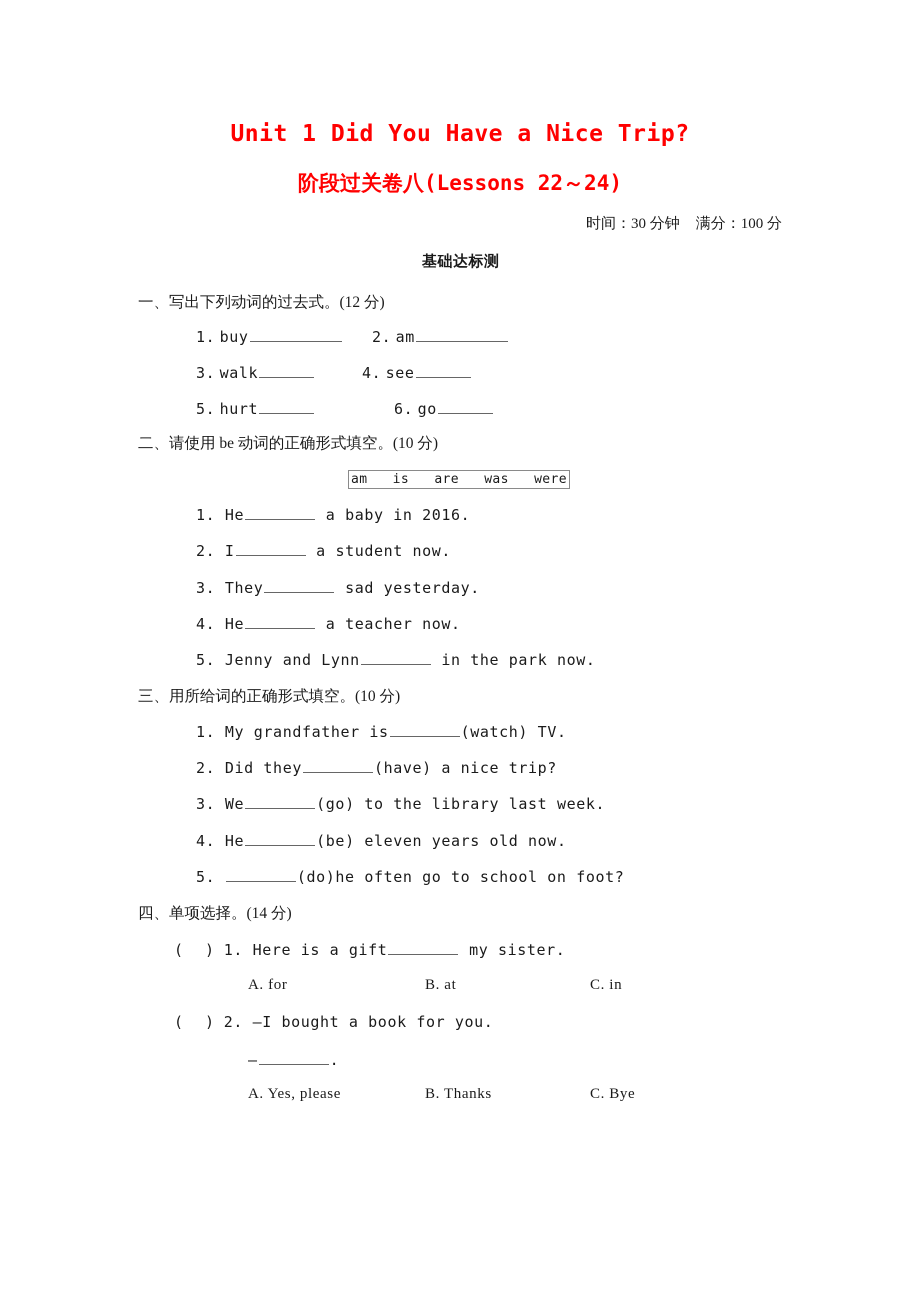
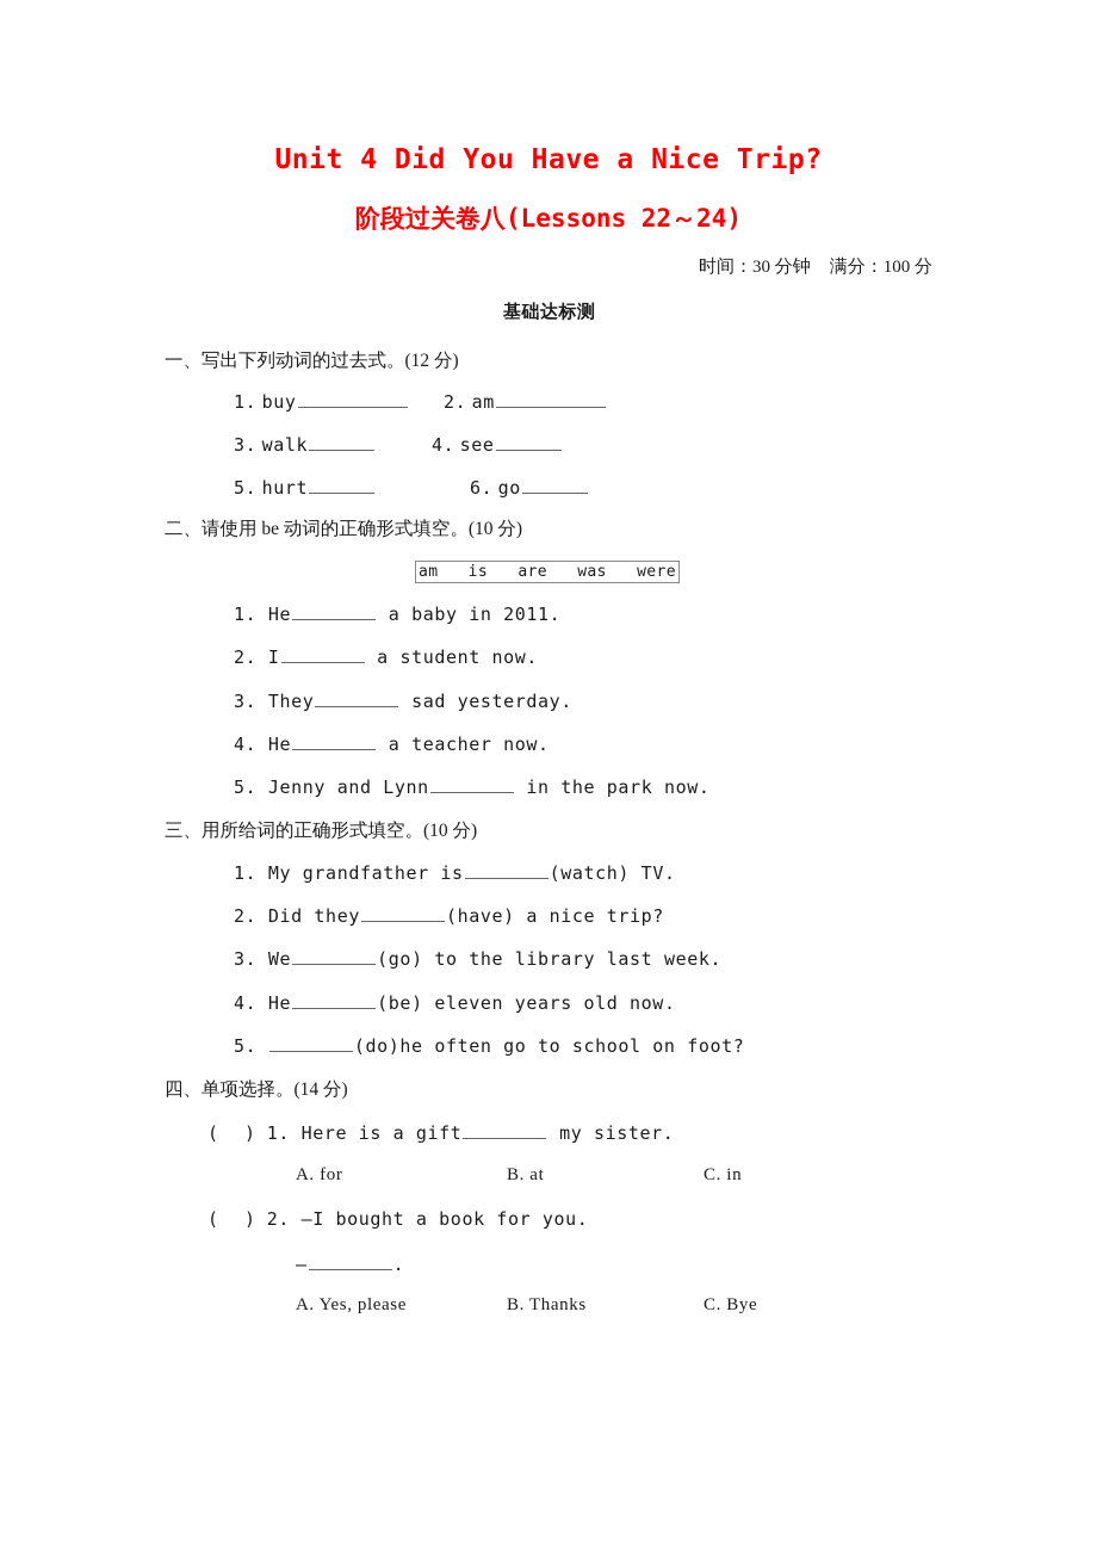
- Unit 1 Did You Have a Nice Trip?
+ Unit 4 Did You Have a Nice Trip?
  阶段过关卷八(Lessons 22～24)
  时间：30 分钟 满分：100 分
  基础达标测
  一、写出下列动词的过去式。(12 分)
  1. buy
  2. am
  3. walk
  4. see
  5. hurt
  6. go
  二、请使用 be 动词的正确形式填空。(10 分)
  am
  is
  are
  was
  were
- 1. He a baby in 2016.
+ 1. He a baby in 2011.
  2. I a student now.
  3. They sad yesterday.
  4. He a teacher now.
  5. Jenny and Lynn in the park now.
  三、用所给词的正确形式填空。(10 分)
  1. My grandfather is (watch) TV.
  2. Did they (have) a nice trip?
  3. We (go) to the library last week.
  4. He (be) eleven years old now.
  5. (do)he often go to school on foot?
  四、单项选择。(14 分)
  ( ) 1. Here is a gift my sister.
  A. for
  B. at
  C. in
  ( ) 2. —I bought a book for you.
  — .
  A. Yes, please
  B. Thanks
  C. Bye
